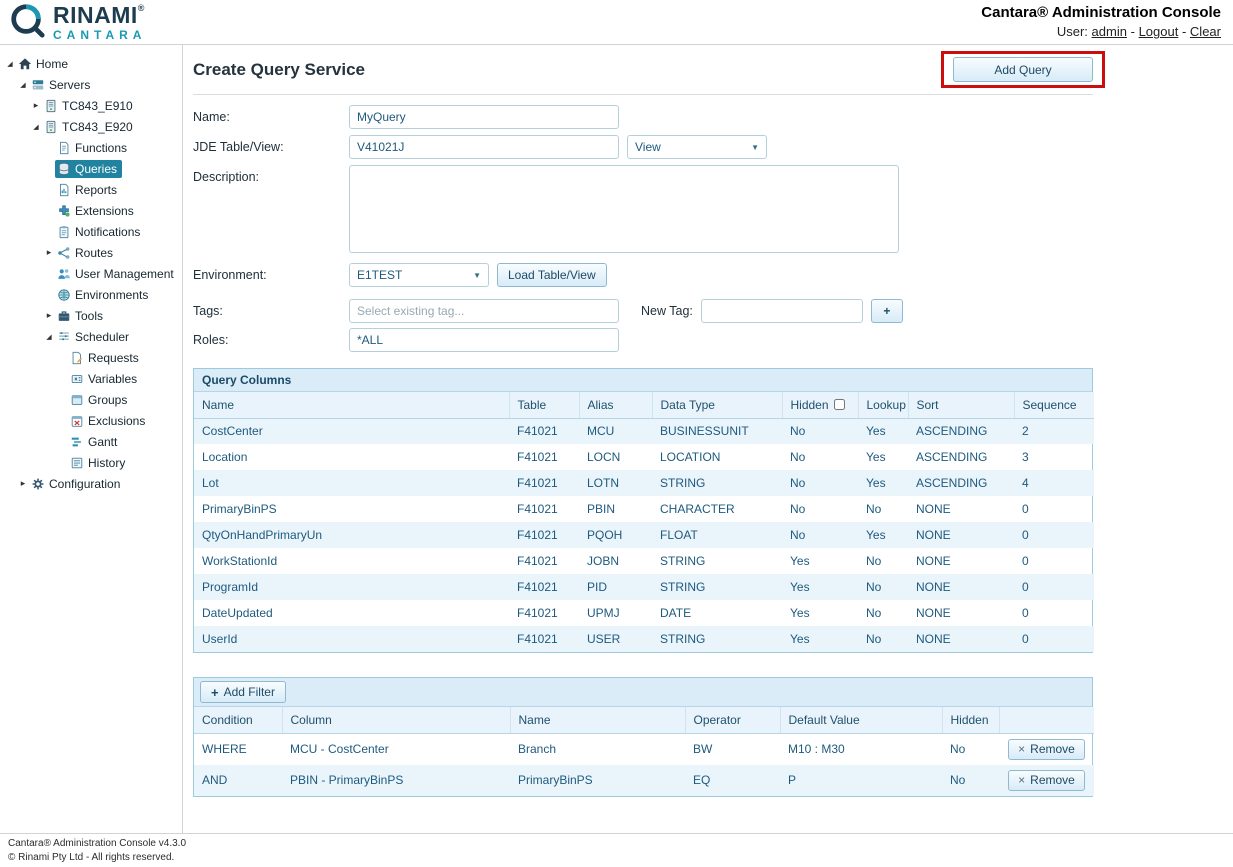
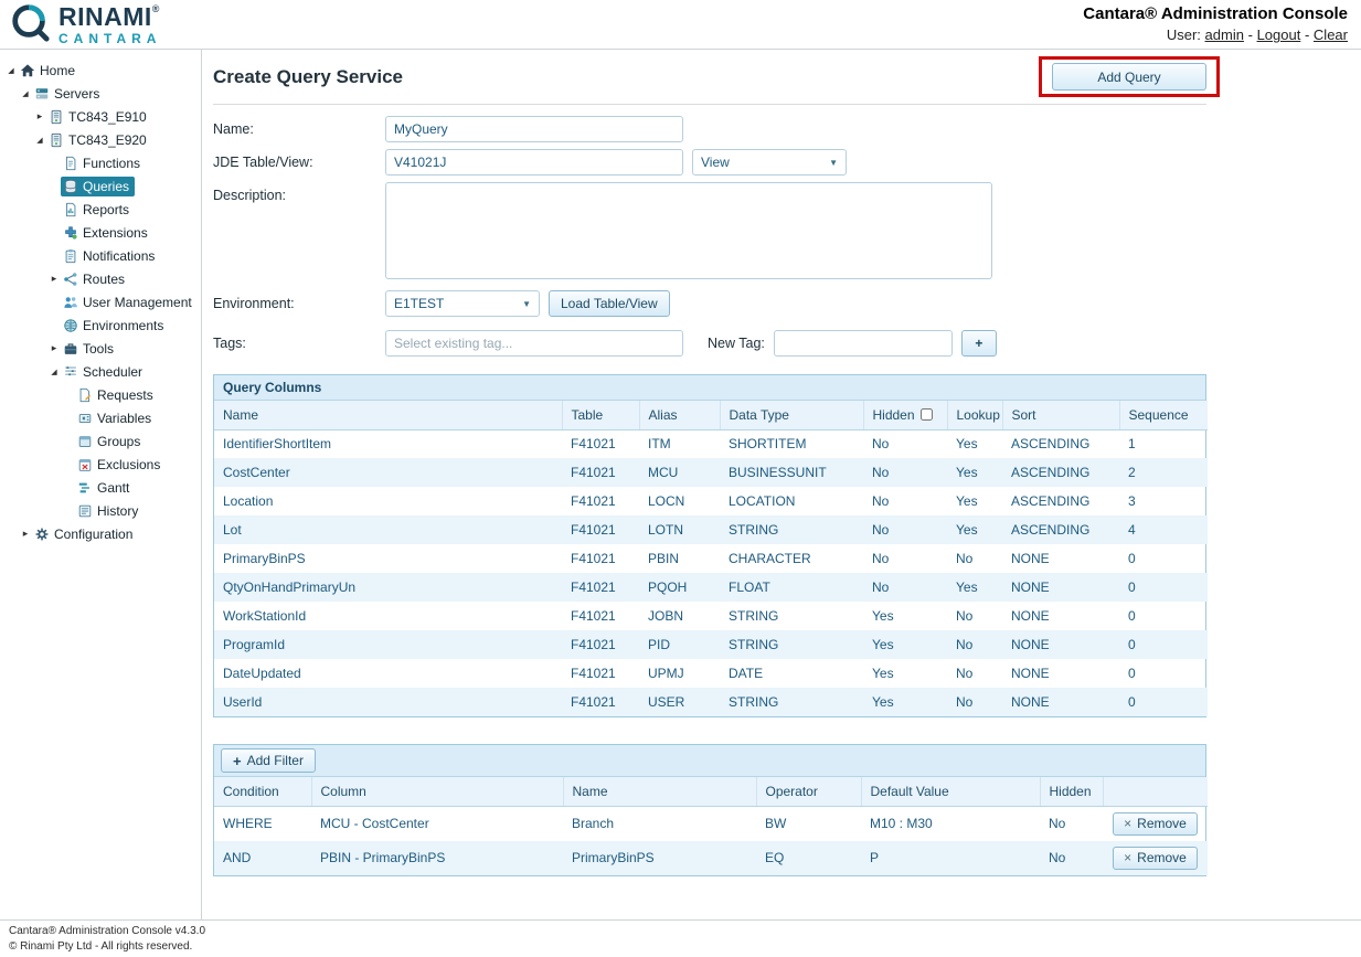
  RINAMI®
  CANTARA
  Cantara® Administration Console
  User: admin - Logout - Clear
  Home
  Servers
  ▸
  TC843_E910
  TC843_E920
  Functions
  Queries
  Reports
  Extensions
  Notifications
  ▸
  Routes
  User Management
  Environments
  ▸
  Tools
  Scheduler
  Requests
  Variables
  Groups
  Exclusions
  Gantt
  History
  ▸
  Configuration
  Create Query Service
  Add Query
  Name:
  MyQuery
  JDE Table/View:
  V41021J
  View
  ▼
  Description:
  Environment:
  E1TEST
  ▼
  Load Table/View
  Tags:
  Select existing tag...
  New Tag:
  +
- Roles:
- *ALL
  Query Columns
  Name	Table	Alias	Data Type	Hidden	Lookup	Sort	Sequence
+ IdentifierShortItem	F41021	ITM	SHORTITEM	No	Yes	ASCENDING	1
  CostCenter	F41021	MCU	BUSINESSUNIT	No	Yes	ASCENDING	2
  Location	F41021	LOCN	LOCATION	No	Yes	ASCENDING	3
  Lot	F41021	LOTN	STRING	No	Yes	ASCENDING	4
  PrimaryBinPS	F41021	PBIN	CHARACTER	No	No	NONE	0
  QtyOnHandPrimaryUn	F41021	PQOH	FLOAT	No	Yes	NONE	0
  WorkStationId	F41021	JOBN	STRING	Yes	No	NONE	0
  ProgramId	F41021	PID	STRING	Yes	No	NONE	0
  DateUpdated	F41021	UPMJ	DATE	Yes	No	NONE	0
  UserId	F41021	USER	STRING	Yes	No	NONE	0
  +
  Add Filter
  Condition	Column	Name	Operator	Default Value	Hidden
  WHERE	MCU - CostCenter	Branch	BW	M10 : M30	No	× Remove
  AND	PBIN - PrimaryBinPS	PrimaryBinPS	EQ	P	No	× Remove
  Cantara® Administration Console v4.3.0
  © Rinami Pty Ltd - All rights reserved.
